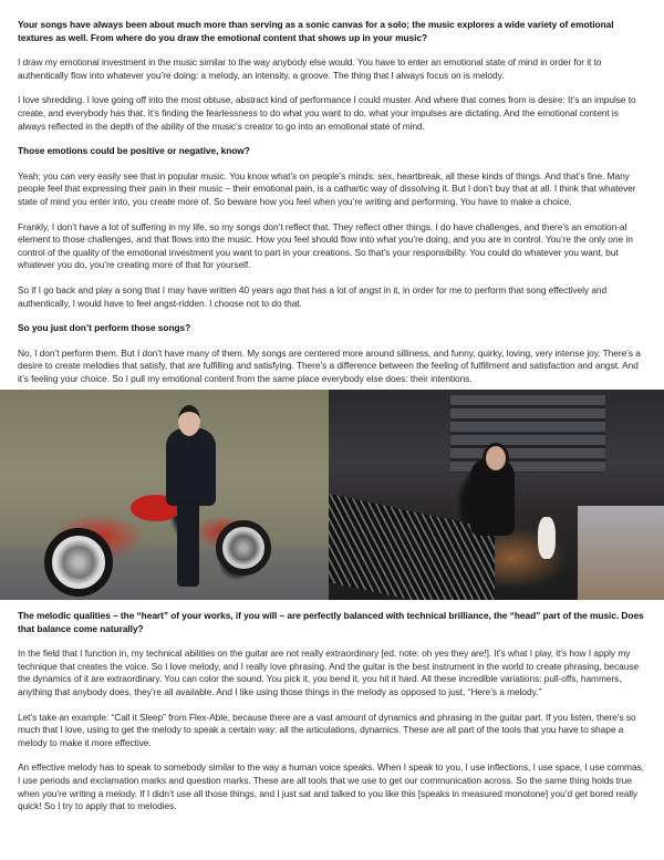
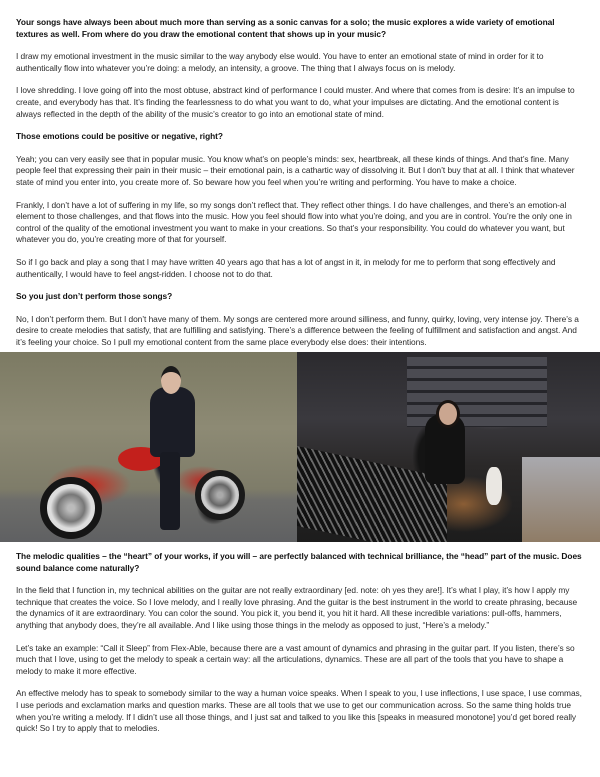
  Your songs have always been about much more than serving as a sonic canvas for a solo; the music explores a wide variety of emotional textures as well. From where do you draw the emotional content that shows up in your music?
  I draw my emotional investment in the music similar to the way anybody else would. You have to enter an emotional state of mind in order for it to authentically flow into whatever you’re doing: a melody, an intensity, a groove. The thing that I always focus on is melody.
  I love shredding. I love going off into the most obtuse, abstract kind of performance I could muster. And where that comes from is desire: It’s an impulse to create, and everybody has that. It’s finding the fearlessness to do what you want to do, what your impulses are dictating. And the emotional content is always reflected in the depth of the ability of the music’s creator to go into an emotional state of mind.
- Those emotions could be positive or negative, know?
+ Those emotions could be positive or negative, right?
  Yeah; you can very easily see that in popular music. You know what’s on people’s minds: sex, heartbreak, all these kinds of things. And that’s fine. Many people feel that expressing their pain in their music – their emotional pain, is a cathartic way of dissolving it. But I don’t buy that at all. I think that whatever state of mind you enter into, you create more of. So beware how you feel when you’re writing and performing. You have to make a choice.
- Frankly, I don’t have a lot of suffering in my life, so my songs don’t reflect that. They reflect other things. I do have challenges, and there’s an emotion-al element to those challenges, and that flows into the music. How you feel should flow into what you’re doing, and you are in control. You’re the only one in control of the quality of the emotional investment you want to part in your creations. So that’s your responsibility. You could do whatever you want, but whatever you do, you’re creating more of that for yourself.
+ Frankly, I don’t have a lot of suffering in my life, so my songs don’t reflect that. They reflect other things. I do have challenges, and there’s an emotion-al element to those challenges, and that flows into the music. How you feel should flow into what you’re doing, and you are in control. You’re the only one in control of the quality of the emotional investment you want to make in your creations. So that’s your responsibility. You could do whatever you want, but whatever you do, you’re creating more of that for yourself.
- So if I go back and play a song that I may have written 40 years ago that has a lot of angst in it, in order for me to perform that song effectively and authentically, I would have to feel angst-ridden. I choose not to do that.
+ So if I go back and play a song that I may have written 40 years ago that has a lot of angst in it, in melody for me to perform that song effectively and authentically, I would have to feel angst-ridden. I choose not to do that.
  So you just don’t perform those songs?
  No, I don’t perform them. But I don’t have many of them. My songs are centered more around silliness, and funny, quirky, loving, very intense joy. There’s a desire to create melodies that satisfy, that are fulfilling and satisfying. There’s a difference between the feeling of fulfillment and satisfaction and angst. And it’s feeling your choice. So I pull my emotional content from the same place everybody else does: their intentions.
- The melodic qualities – the “heart” of your works, if you will – are perfectly balanced with technical brilliance, the “head” part of the music. Does that balance come naturally?
+ The melodic qualities – the “heart” of your works, if you will – are perfectly balanced with technical brilliance, the “head” part of the music. Does sound balance come naturally?
  In the field that I function in, my technical abilities on the guitar are not really extraordinary [ed. note: oh yes they are!]. It’s what I play, it’s how I apply my technique that creates the voice. So I love melody, and I really love phrasing. And the guitar is the best instrument in the world to create phrasing, because the dynamics of it are extraordinary. You can color the sound. You pick it, you bend it, you hit it hard. All these incredible variations: pull-offs, hammers, anything that anybody does, they’re all available. And I like using those things in the melody as opposed to just, “Here’s a melody.”
  Let’s take an example: “Call it Sleep” from Flex-Able, because there are a vast amount of dynamics and phrasing in the guitar part. If you listen, there’s so much that I love, using to get the melody to speak a certain way: all the articulations, dynamics. These are all part of the tools that you have to shape a melody to make it more effective.
  An effective melody has to speak to somebody similar to the way a human voice speaks. When I speak to you, I use inflections, I use space, I use commas, I use periods and exclamation marks and question marks. These are all tools that we use to get our communication across. So the same thing holds true when you’re writing a melody. If I didn’t use all those things, and I just sat and talked to you like this [speaks in measured monotone] you’d get bored really quick! So I try to apply that to melodies.
